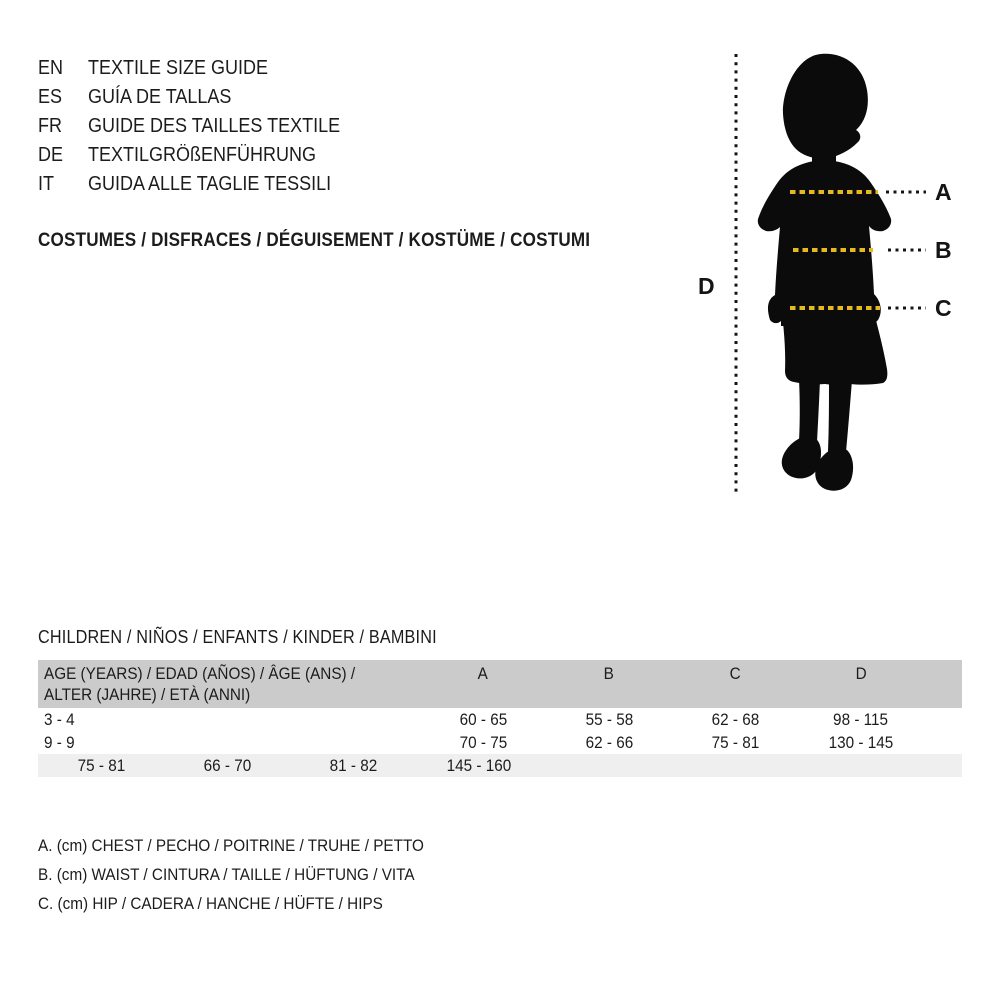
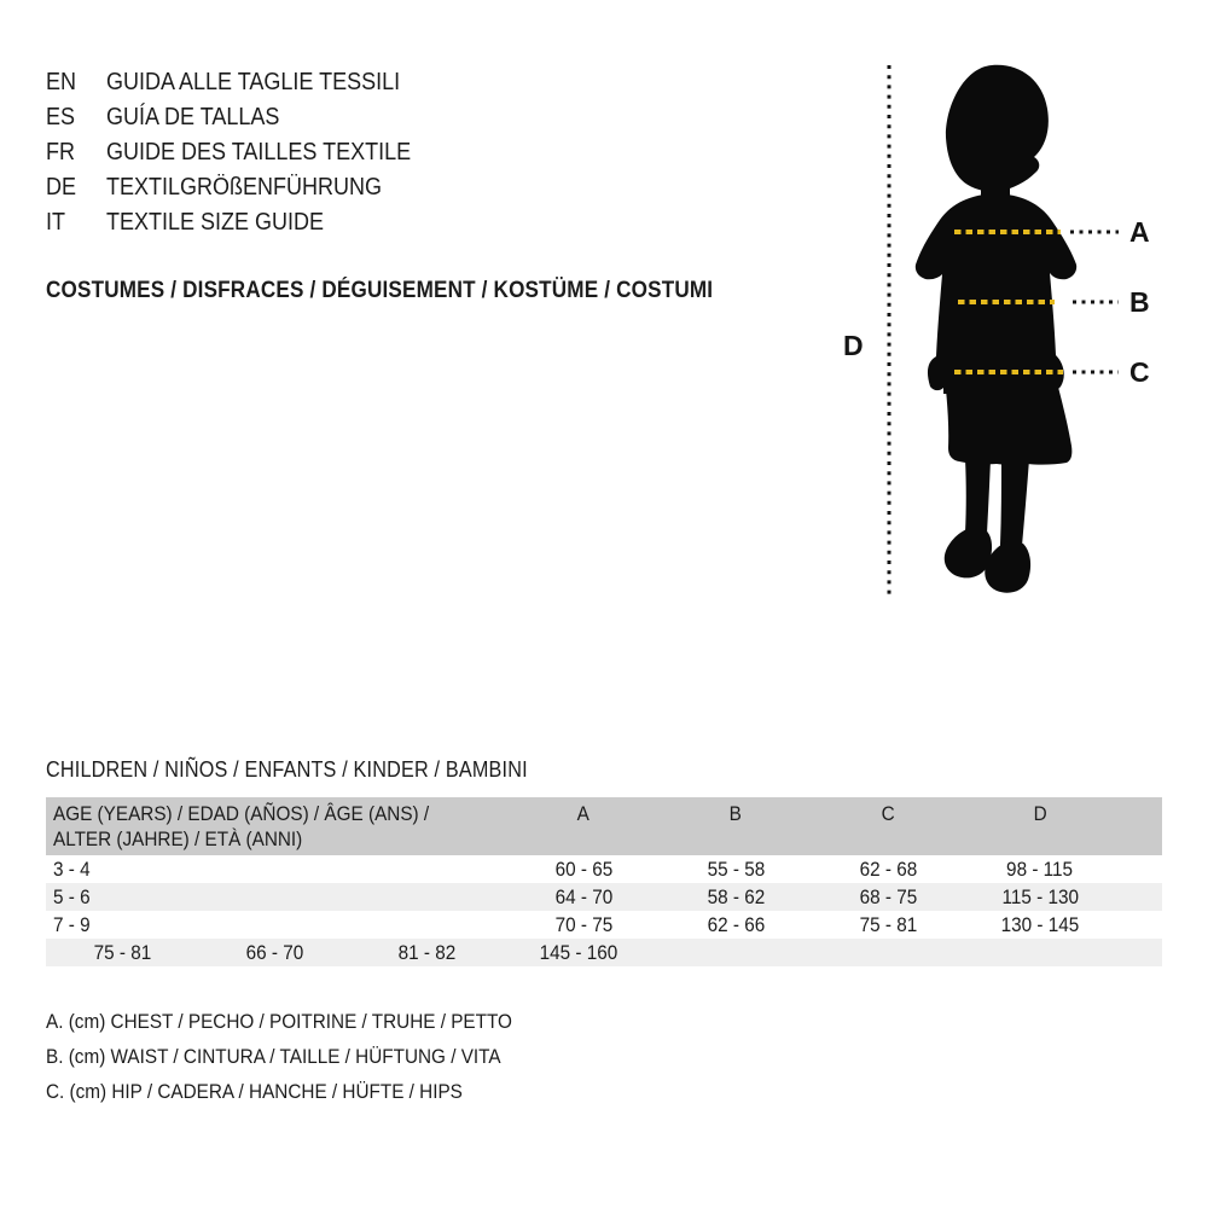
  EN
- TEXTILE SIZE GUIDE
+ GUIDA ALLE TAGLIE TESSILI
  ES
  GUÍA DE TALLAS
  FR
  GUIDE DES TAILLES TEXTILE
  DE
  TEXTILGRÖßENFÜHRUNG
  IT
- GUIDA ALLE TAGLIE TESSILI
+ TEXTILE SIZE GUIDE
  COSTUMES / DISFRACES / DÉGUISEMENT / KOSTÜME / COSTUMI
  D
  A
  B
  C
  CHILDREN / NIÑOS / ENFANTS / KINDER / BAMBINI
  AGE (YEARS) / EDAD (AÑOS) / ÂGE (ANS) /
  ALTER (JAHRE) / ETÀ (ANNI)
  A
  B
  C
  D
  3 - 4
  60 - 65
  55 - 58
  62 - 68
  98 - 115
+ 5 - 6
+ 64 - 70
+ 58 - 62
+ 68 - 75
+ 115 - 130
- 9 - 9
+ 7 - 9
  70 - 75
  62 - 66
  75 - 81
  130 - 145
  75 - 81
  66 - 70
  81 - 82
  145 - 160
  A. (cm) CHEST / PECHO / POITRINE / TRUHE / PETTO
  B. (cm) WAIST / CINTURA / TAILLE / HÜFTUNG / VITA
  C. (cm) HIP / CADERA / HANCHE / HÜFTE / HIPS
